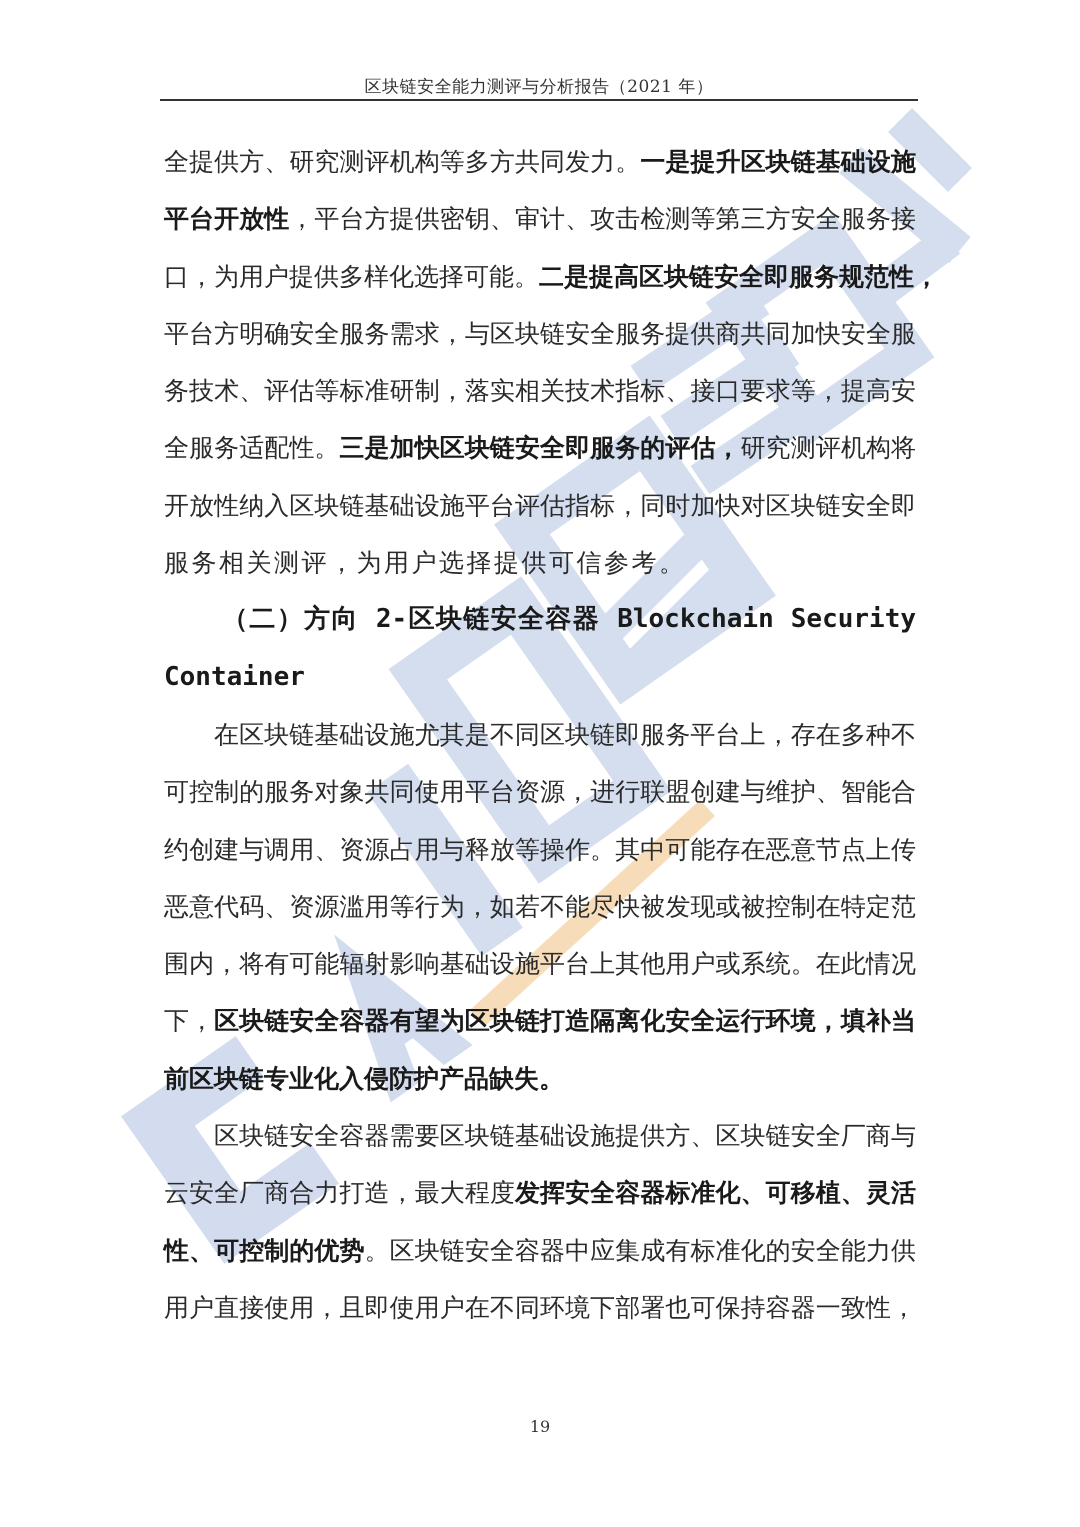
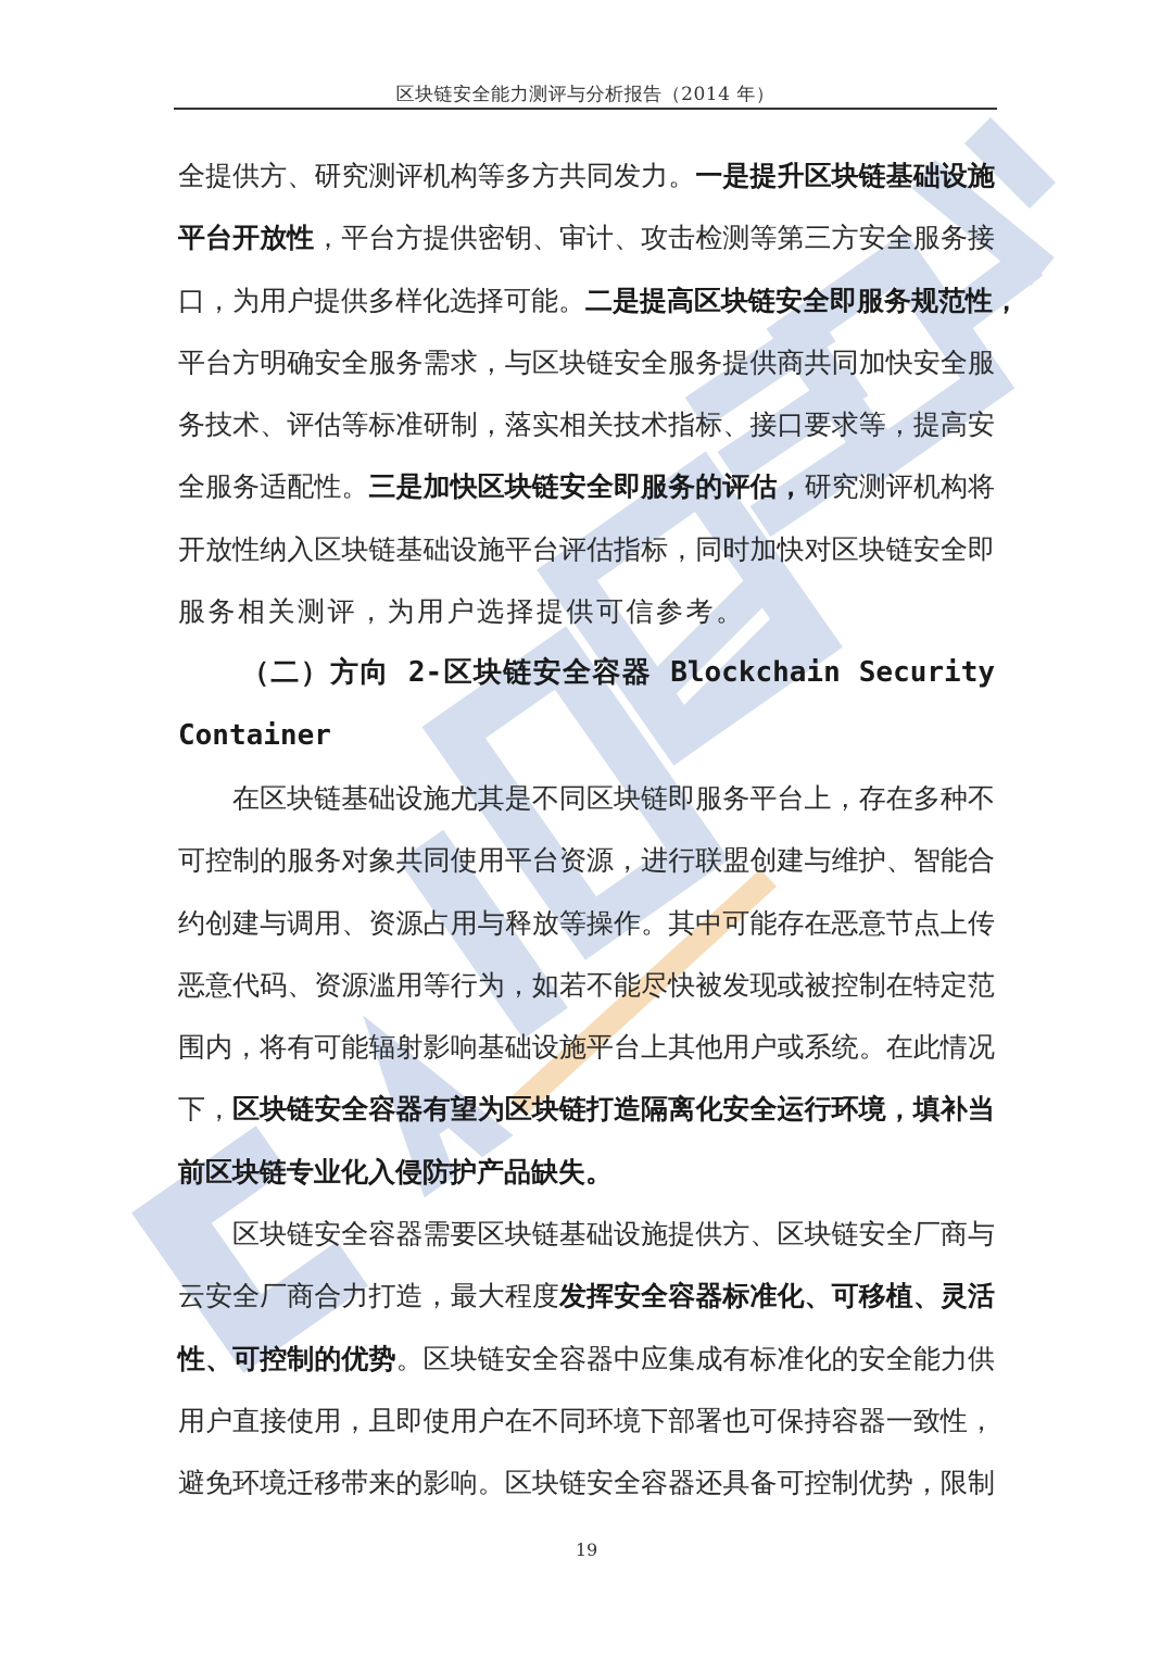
- 区块链安全能力测评与分析报告（2021 年）
+ 区块链安全能力测评与分析报告（2014 年）
  全提供方、研究测评机构等多方共同发力。一是提升区块链基础设施
  平台开放性，平台方提供密钥、审计、攻击检测等第三方安全服务接
  口，为用户提供多样化选择可能。二是提高区块链安全即服务规范性，
  平台方明确安全服务需求，与区块链安全服务提供商共同加快安全服
  务技术、评估等标准研制，落实相关技术指标、接口要求等，提高安
  全服务适配性。三是加快区块链安全即服务的评估，研究测评机构将
  开放性纳入区块链基础设施平台评估指标，同时加快对区块链安全即
  服务相关测评，为用户选择提供可信参考。
  （二）方向 2-区块链安全容器 Blockchain Security
  Container
  在区块链基础设施尤其是不同区块链即服务平台上，存在多种不
  可控制的服务对象共同使用平台资源，进行联盟创建与维护、智能合
  约创建与调用、资源占用与释放等操作。其中可能存在恶意节点上传
  恶意代码、资源滥用等行为，如若不能尽快被发现或被控制在特定范
  围内，将有可能辐射影响基础设施平台上其他用户或系统。在此情况
  下，区块链安全容器有望为区块链打造隔离化安全运行环境，填补当
  前区块链专业化入侵防护产品缺失。
  区块链安全容器需要区块链基础设施提供方、区块链安全厂商与
  云安全厂商合力打造，最大程度发挥安全容器标准化、可移植、灵活
  性、可控制的优势。区块链安全容器中应集成有标准化的安全能力供
  用户直接使用，且即使用户在不同环境下部署也可保持容器一致性，
+ 避免环境迁移带来的影响。区块链安全容器还具备可控制优势，限制
  19
